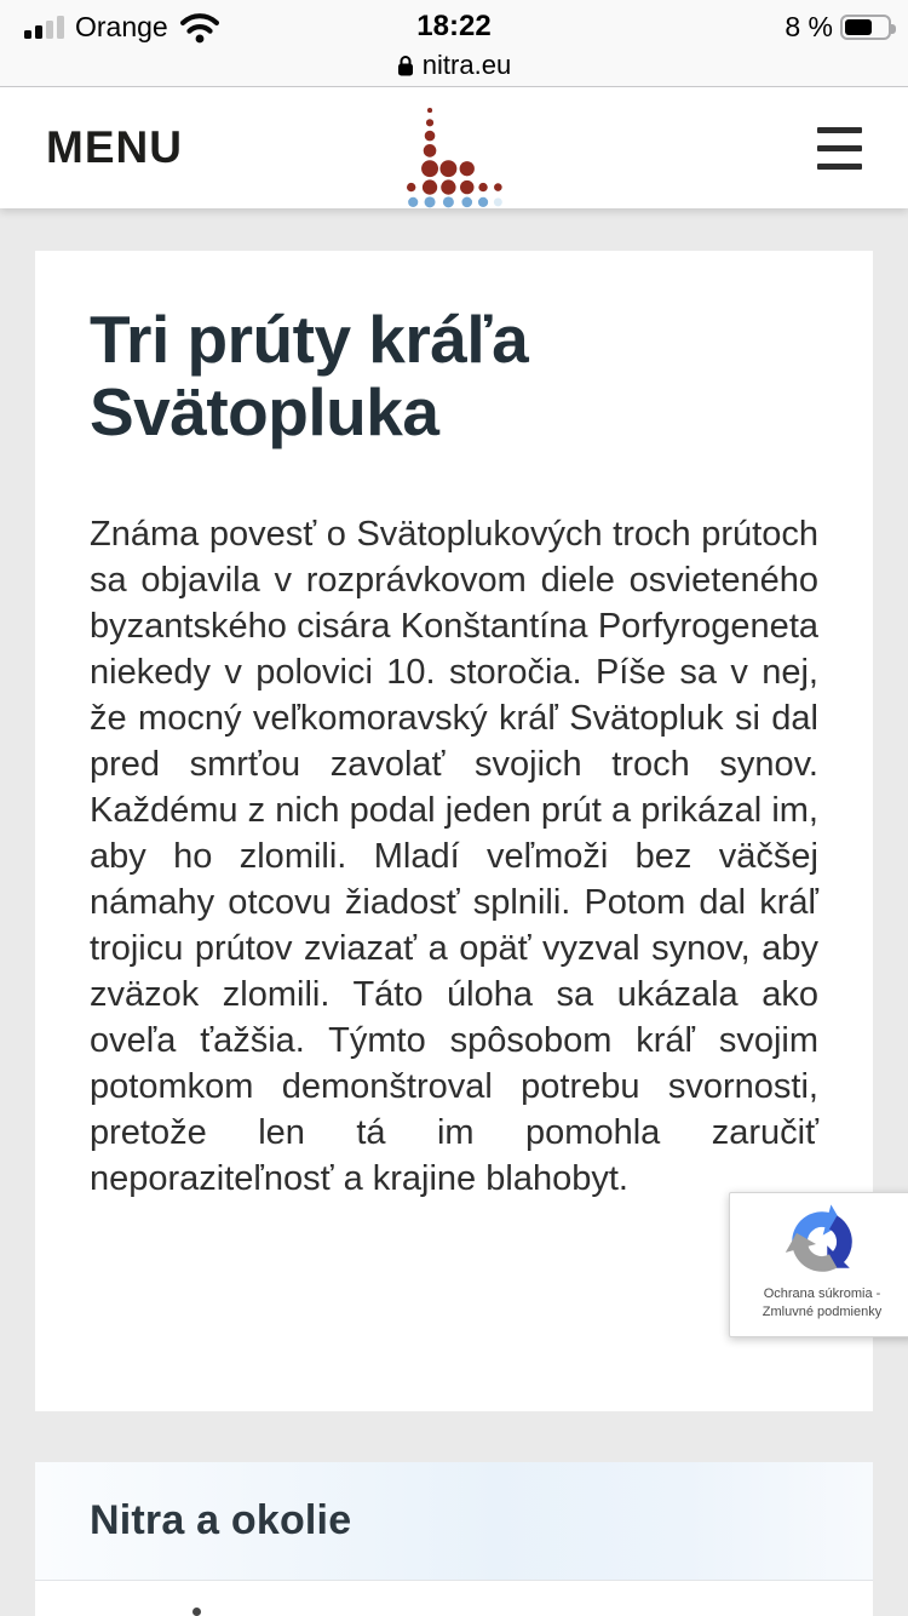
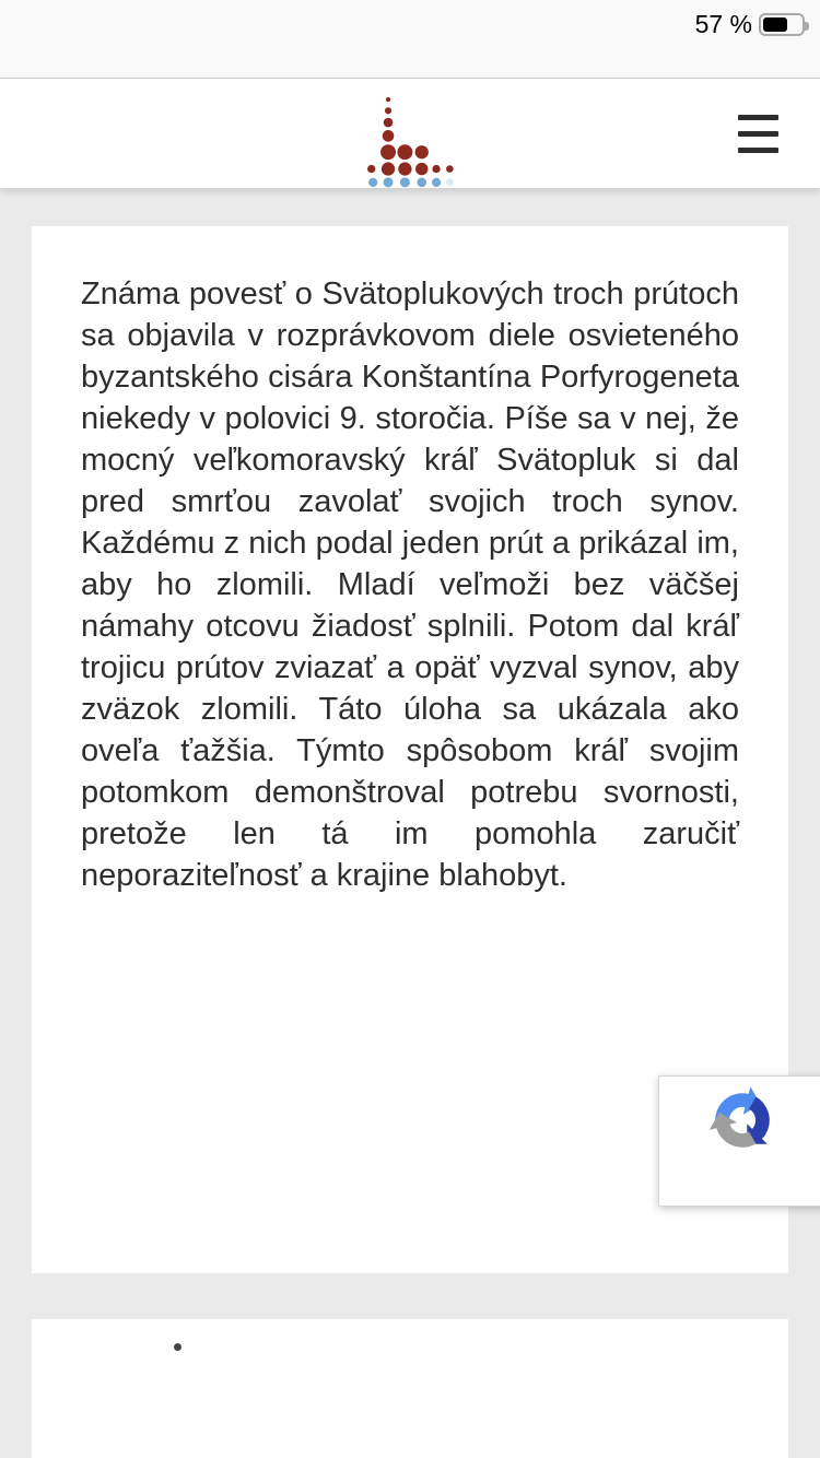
- Orange
- 18:22
- 8 %
+ 57 %
- nitra.eu
- MENU
- Tri prúty kráľa Svätopluka
- Známa povesť o Svätoplukových troch prútoch sa objavila v rozprávkovom diele osvieteného byzantského cisára Konštantína Porfyrogeneta niekedy v polovici 10. storočia. Píše sa v nej, že mocný veľkomoravský kráľ Svätopluk si dal pred smrťou zavolať svojich troch synov. Každému z nich podal jeden prút a prikázal im, aby ho zlomili. Mladí veľmoži bez väčšej námahy otcovu žiadosť splnili. Potom dal kráľ trojicu prútov zviazať a opäť vyzval synov, aby zväzok zlomili. Táto úloha sa ukázala ako oveľa ťažšia. Týmto spôsobom kráľ svojim potomkom demonštroval potrebu svornosti, pretože len tá im pomohla zaručiť neporaziteľnosť a krajine blahobyt.
+ Známa povesť o Svätoplukových troch prútoch sa objavila v rozprávkovom diele osvieteného byzantského cisára Konštantína Porfyrogeneta niekedy v polovici 9. storočia. Píše sa v nej, že mocný veľkomoravský kráľ Svätopluk si dal pred smrťou zavolať svojich troch synov. Každému z nich podal jeden prút a prikázal im, aby ho zlomili. Mladí veľmoži bez väčšej námahy otcovu žiadosť splnili. Potom dal kráľ trojicu prútov zviazať a opäť vyzval synov, aby zväzok zlomili. Táto úloha sa ukázala ako oveľa ťažšia. Týmto spôsobom kráľ svojim potomkom demonštroval potrebu svornosti, pretože len tá im pomohla zaručiť neporaziteľnosť a krajine blahobyt.
- Ochrana súkromia - Zmluvné podmienky
- Nitra a okolie
